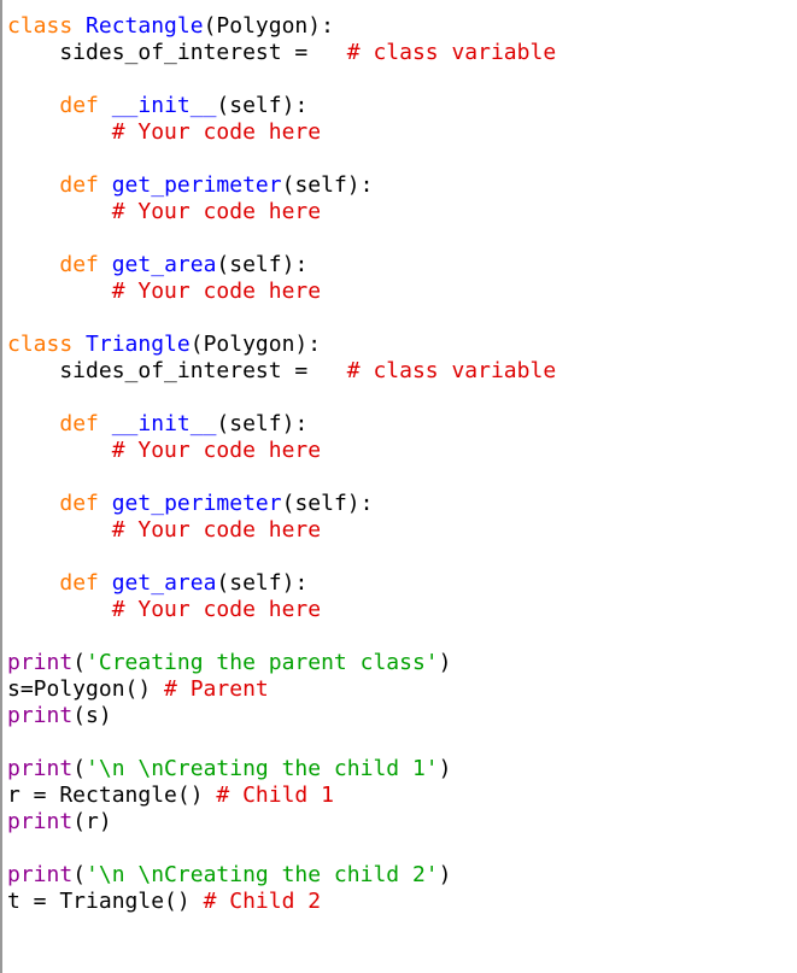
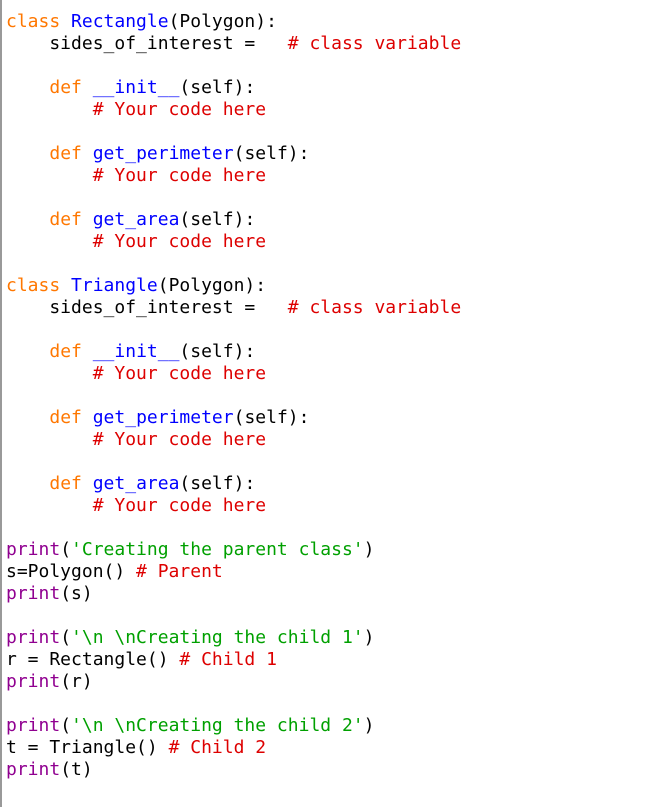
  class Rectangle(Polygon):
  sides_of_interest = # class variable
  def __init__(self):
  # Your code here
  def get_perimeter(self):
  # Your code here
  def get_area(self):
  # Your code here
  class Triangle(Polygon):
  sides_of_interest = # class variable
  def __init__(self):
  # Your code here
  def get_perimeter(self):
  # Your code here
  def get_area(self):
  # Your code here
  print('Creating the parent class')
  s=Polygon() # Parent
  print(s)
  print('\n \nCreating the child 1')
  r = Rectangle() # Child 1
  print(r)
  print('\n \nCreating the child 2')
  t = Triangle() # Child 2
+ print(t)
